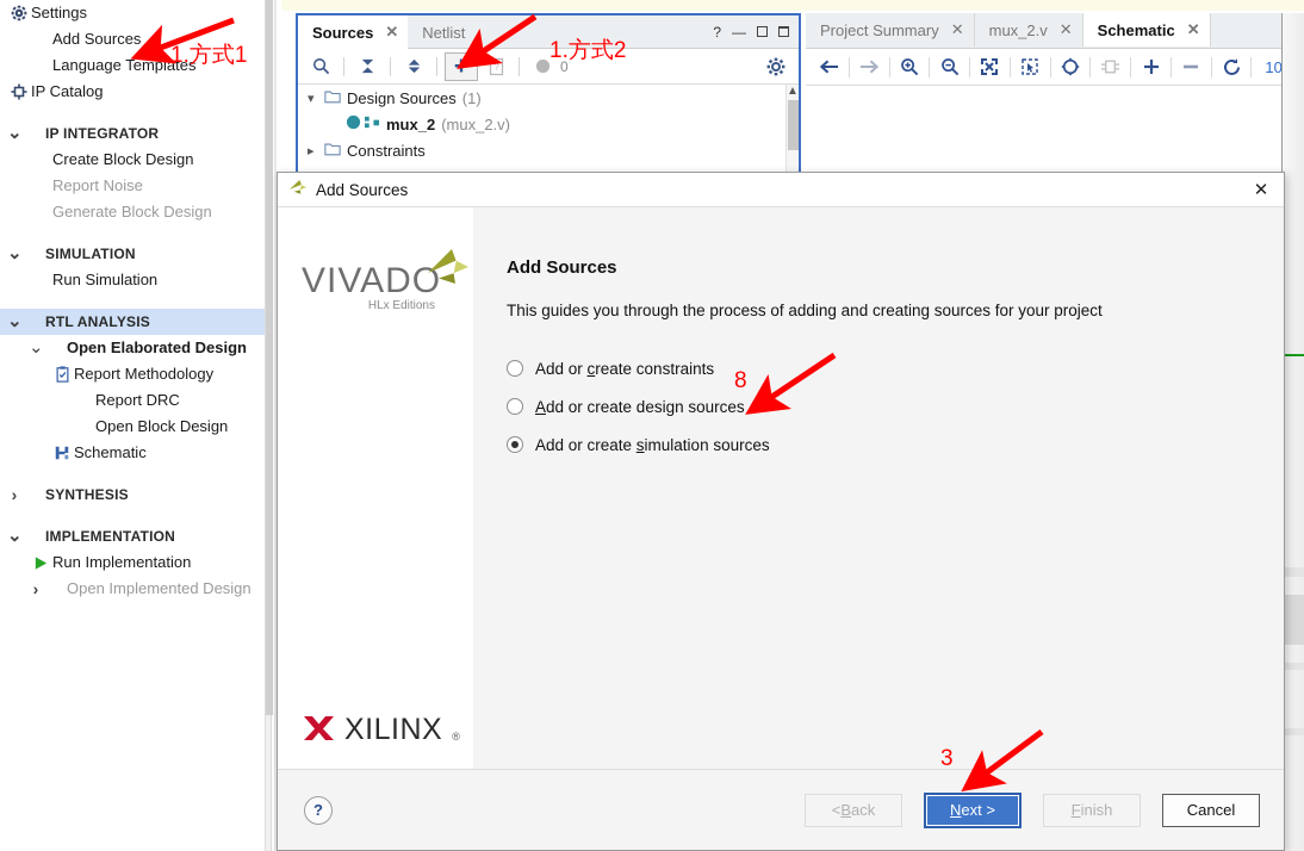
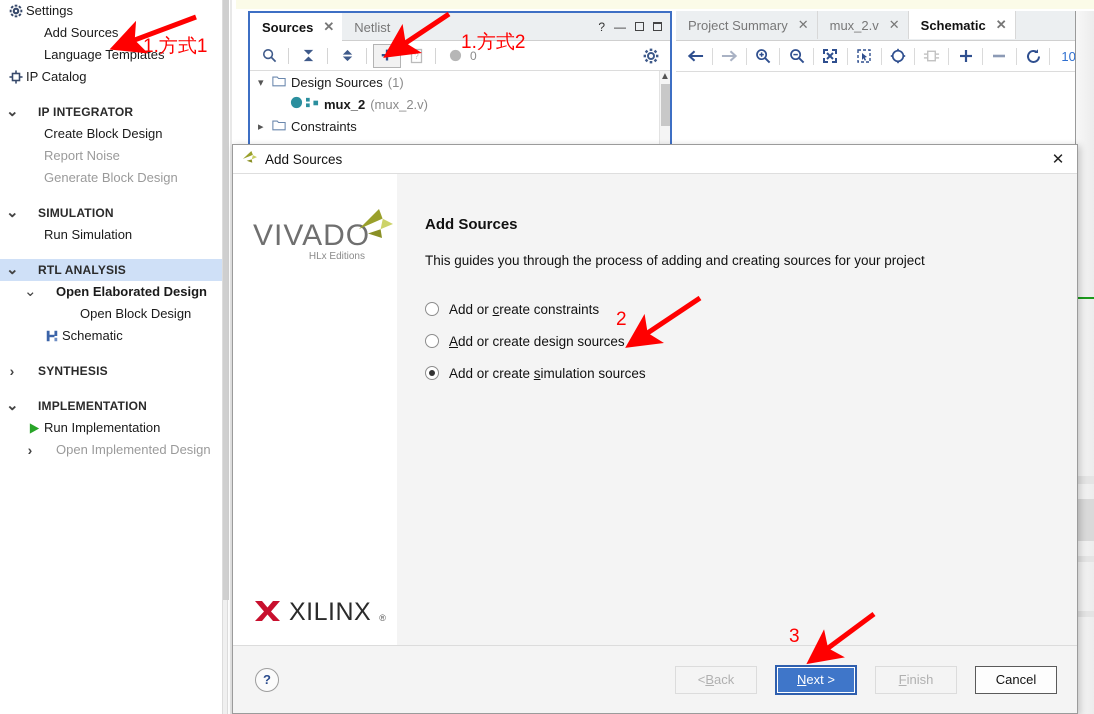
  Settings
  Add Sources
  Language Templates
  IP Catalog
  ⌄
  IP INTEGRATOR
  Create Block Design
  Report Noise
  Generate Block Design
  ⌄
  SIMULATION
  Run Simulation
  ⌄
  RTL ANALYSIS
  ⌄
  Open Elaborated Design
- Report Methodology
- Report DRC
  Open Block Design
  Schematic
  ›
  SYNTHESIS
  ⌄
  IMPLEMENTATION
  Run Implementation
  ›
  Open Implemented Design
  Sources
  ✕
  Netlist
  ?
  —
  +
  ?
  0
  ▾
  Design Sources
  (1)
  mux_2
  (mux_2.v)
  ▸
  Constraints
  ▲
  Project Summary
  ✕
  mux_2.v
  ✕
  Schematic
  ✕
  10
  Add Sources
  ✕
  VIVADO
  HLx Editions
  XILINX
  ®
  Add Sources
  This guides you through the process of adding and creating sources for your project
  Add or create constraints
  Add or create design sources
  Add or create simulation sources
  ?
  <
  B
  ack
  N
  ext >
  F
  inish
  Cancel
  1.方式1
  1.方式2
- 8
+ 2
  3
